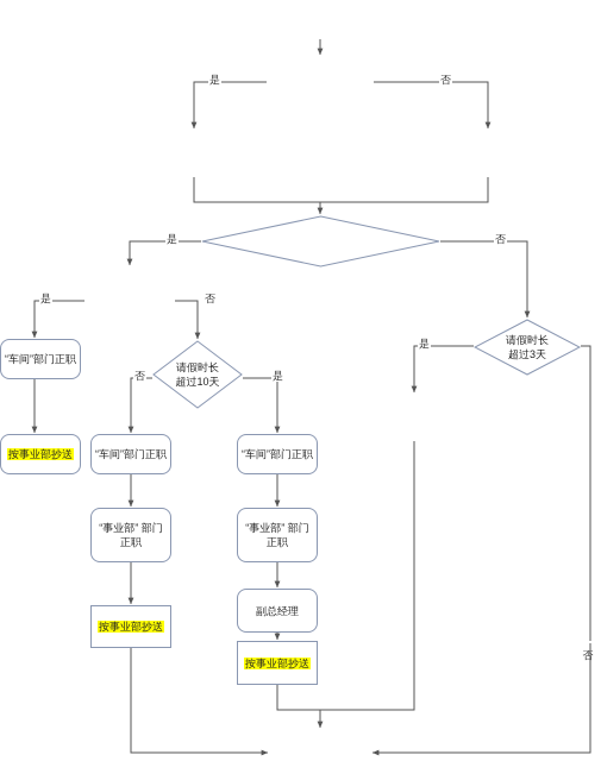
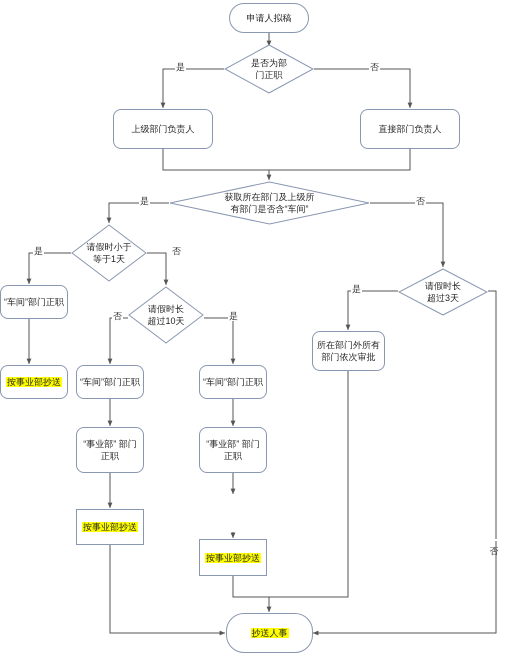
+ 申请人拟稿
+ 是否为部
+ 门正职
+ 上级部门负责人
+ 直接部门负责人
+ 获取所在部门及上级所
+ 有部门是否含“车间”
+ 请假时小于
+ 等于1天
  请假时长
  超过10天
  请假时长
  超过3天
  “车间”部门正职
  按事业部抄送
  “车间”部门正职
  “事业部” 部门
  正职
  按事业部抄送
  “车间”部门正职
  “事业部” 部门
  正职
- 副总经理
  按事业部抄送
+ 所在部门外所有
+ 部门依次审批
+ 抄送人事
  是
  否
  是
  否
  是
  否
  否
  是
  是
